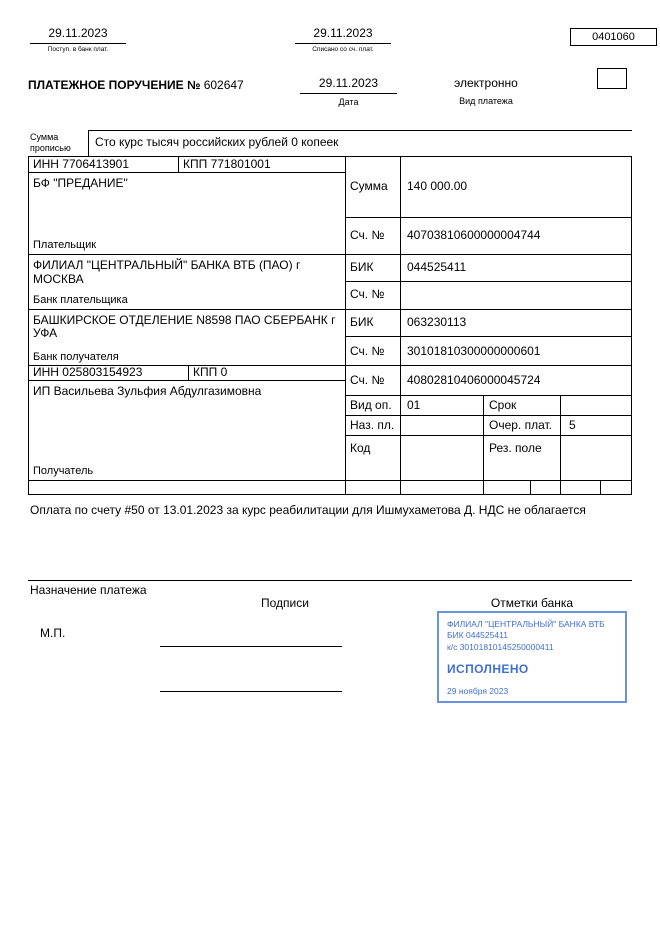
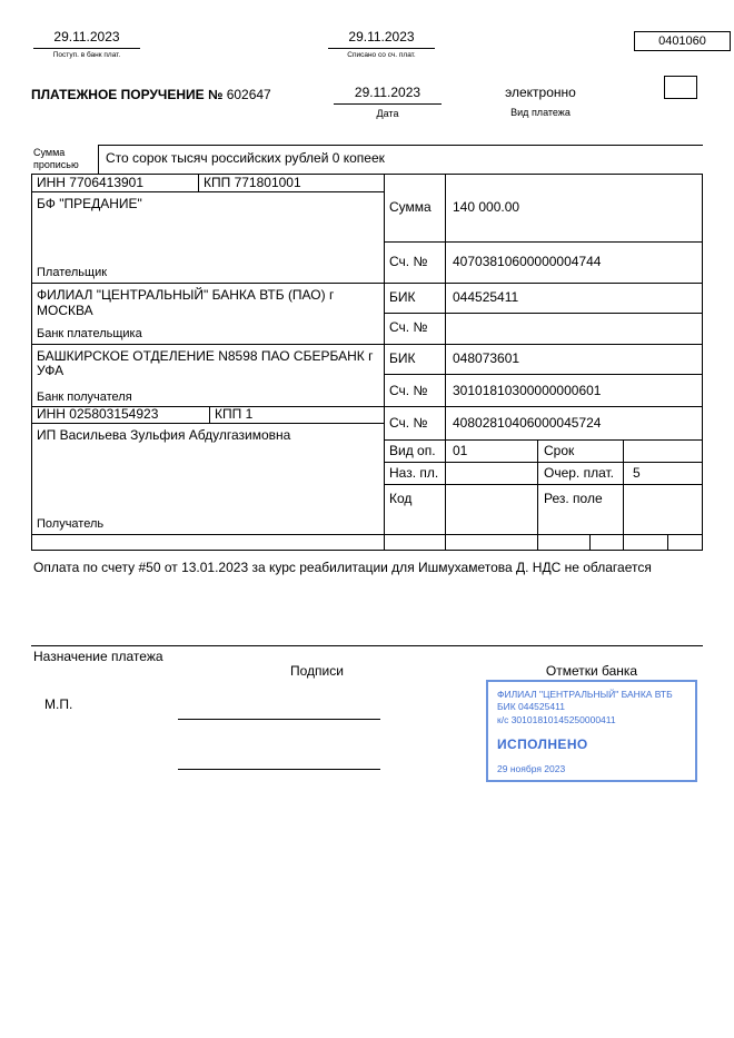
  29.11.2023
  29.11.2023
  0401060
  ПЛАТЕЖНОЕ ПОРУЧЕНИЕ № 602647
  29.11.2023
  Дата
  электронно
  Вид платежа
  Сумма прописью
- Сто курс тысяч российских рублей 0 копеек
+ Сто сорок тысяч российских рублей 0 копеек
  ИНН 7706413901
  КПП 771801001
  БФ "ПРЕДАНИЕ"
  Плательщик
  ФИЛИАЛ "ЦЕНТРАЛЬНЫЙ" БАНКА ВТБ (ПАО) г МОСКВА
  Банк плательщика
  БАШКИРСКОЕ ОТДЕЛЕНИЕ N8598 ПАО СБЕРБАНК г УФА
  Банк получателя
  ИНН 025803154923
- КПП 0
+ КПП 1
  ИП Васильева Зульфия Абдулгазимовна
  Получатель
  Сумма
  140 000.00
  Сч. №
  40703810600000004744
  БИК
  044525411
  Сч. №
  БИК
- 063230113
+ 048073601
  Сч. №
  30101810300000000601
  Сч. №
  40802810406000045724
  Вид оп.
  01
  Срок
  Наз. пл.
  Очер. плат.
  5
  Код
  Рез. поле
  Оплата по счету #50 от 13.01.2023 за курс реабилитации для Ишмухаметова Д. НДС не облагается
  Назначение платежа
  Подписи
  Отметки банка
  М.П.
  ФИЛИАЛ "ЦЕНТРАЛЬНЫЙ" БАНКА ВТБ
  БИК 044525411
  к/с 30101810145250000411
  ИСПОЛНЕНО
  29 ноября 2023
